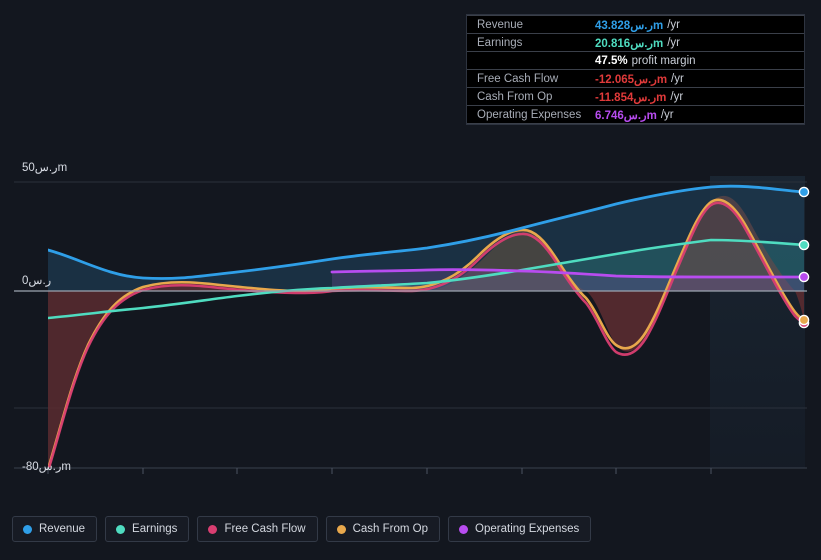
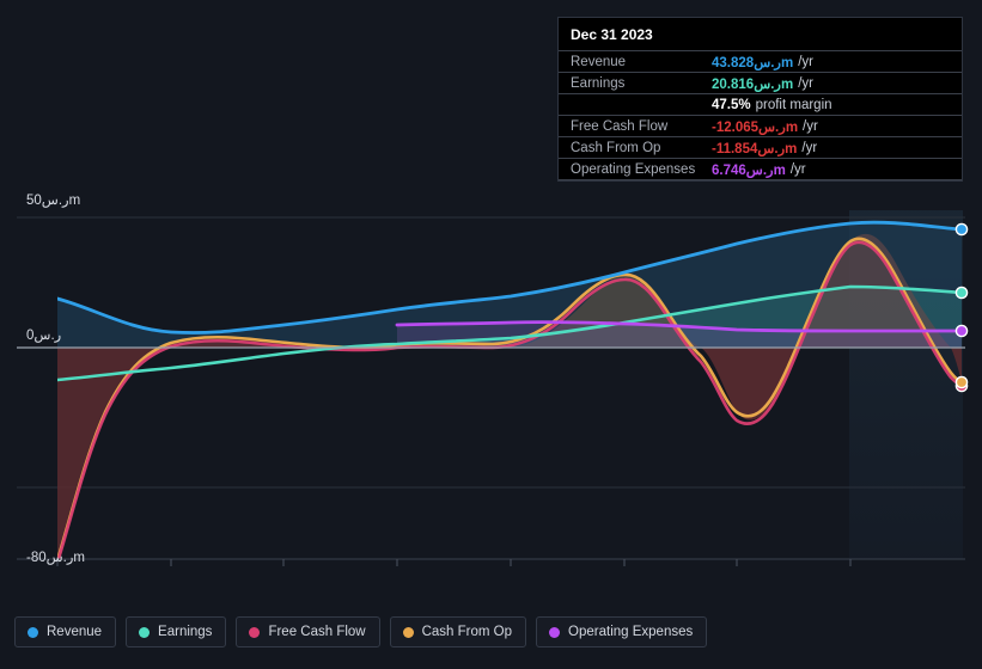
  50ر.سm
  0ر.س
  -80ر.سm
+ Dec 31 2023
  Revenue
  43.828ر.سm
  /yr
  Earnings
  20.816ر.سm
  /yr
  47.5%
  profit margin
  Free Cash Flow
  -12.065ر.سm
  /yr
  Cash From Op
  -11.854ر.سm
  /yr
  Operating Expenses
  6.746ر.سm
  /yr
  Revenue
  Earnings
  Free Cash Flow
  Cash From Op
  Operating Expenses
